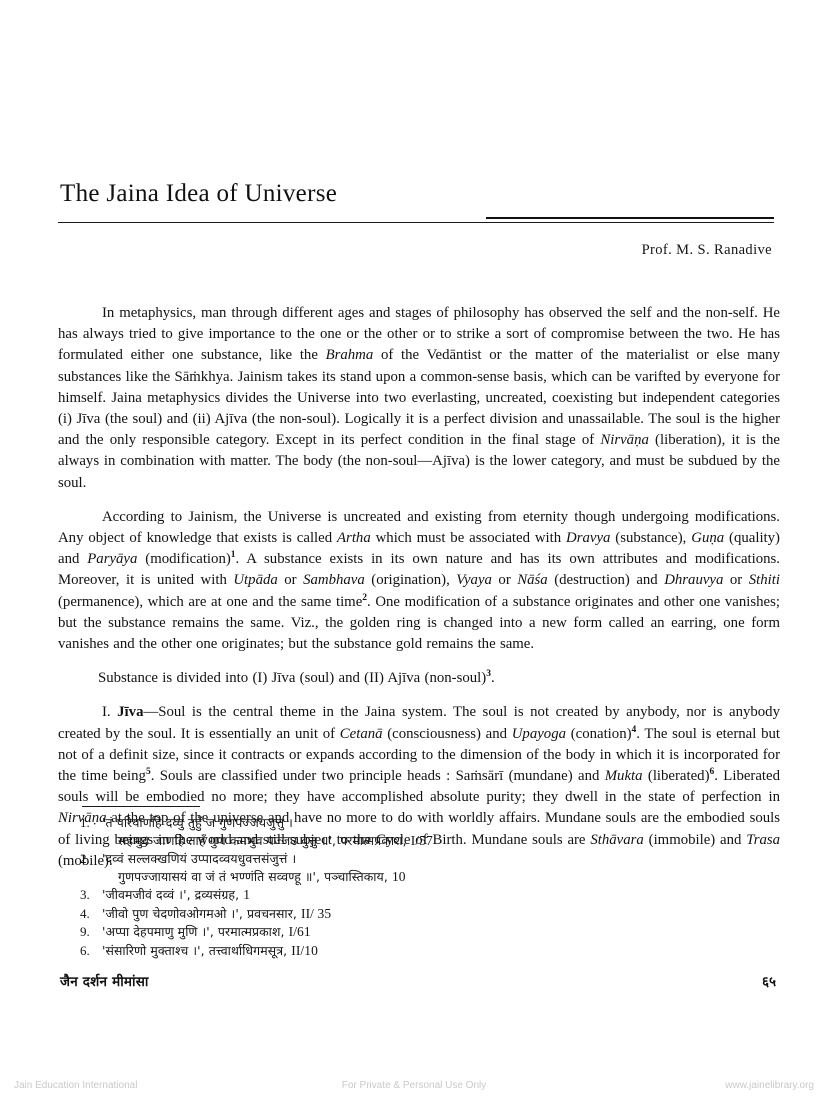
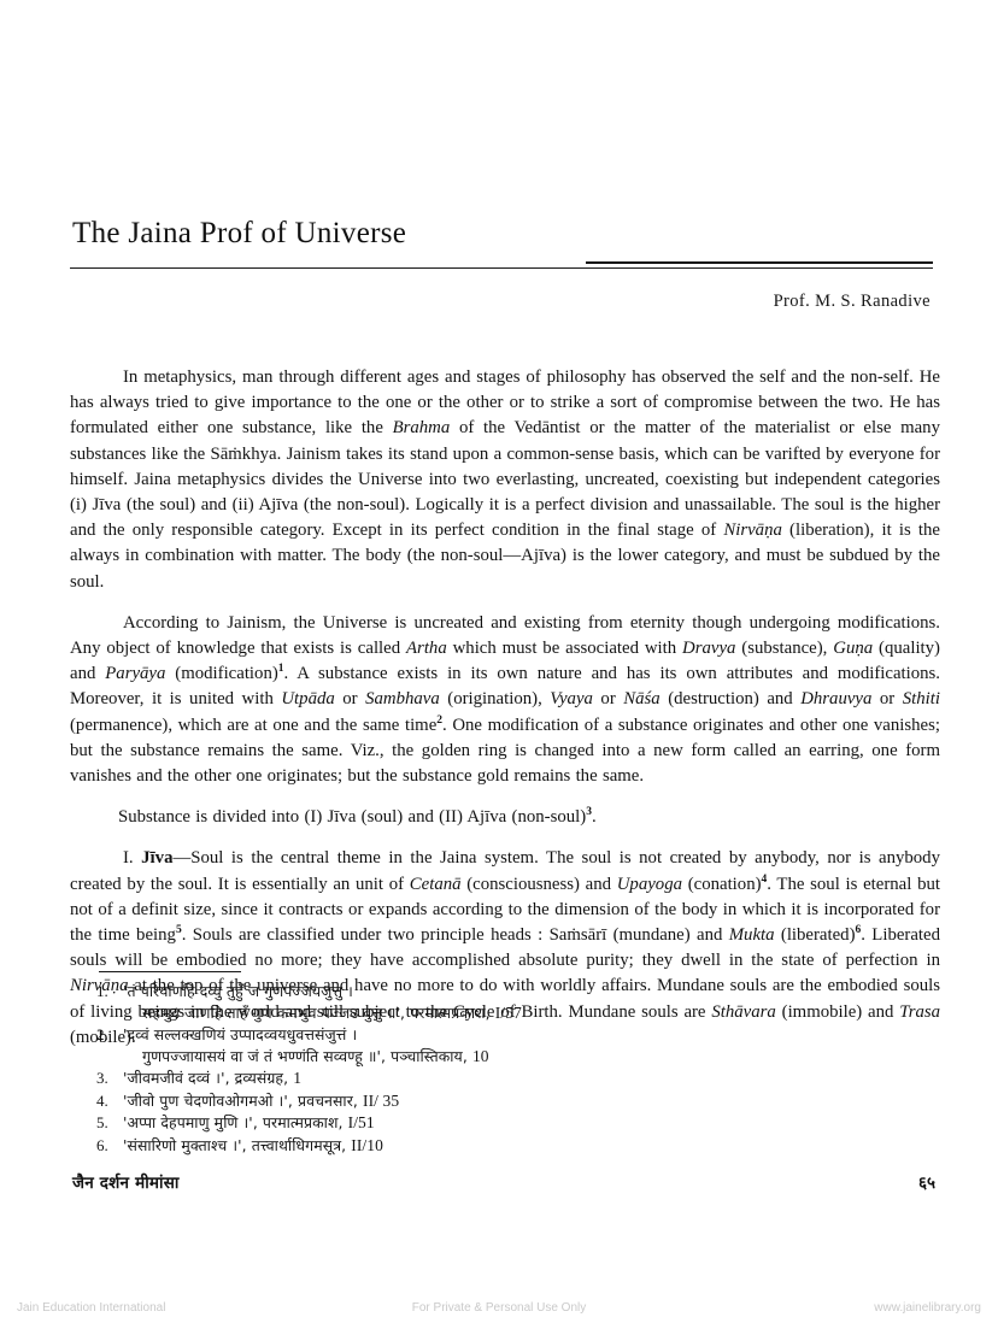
- The Jaina Idea of Universe
+ The Jaina Prof of Universe
  Prof. M. S. Ranadive
  In metaphysics, man through different ages and stages of philosophy has observed the self and the non-self. He has always tried to give importance to the one or the other or to strike a sort of compromise between the two. He has formulated either one substance, like the Brahma of the Vedāntist or the matter of the materialist or else many substances like the Sāṁkhya. Jainism takes its stand upon a common-sense basis, which can be varifted by everyone for himself. Jaina metaphysics divides the Universe into two everlasting, uncreated, coexisting but independent categories (i) Jīva (the soul) and (ii) Ajīva (the non-soul). Logically it is a perfect division and unassailable. The soul is the higher and the only responsible category. Except in its perfect condition in the final stage of Nirvāṇa (liberation), it is the always in combination with matter. The body (the non-soul—Ajīva) is the lower category, and must be subdued by the soul.
  According to Jainism, the Universe is uncreated and existing from eternity though undergoing modifications. Any object of knowledge that exists is called Artha which must be associated with Dravya (substance), Guṇa (quality) and Paryāya (modification)1. A substance exists in its own nature and has its own attributes and modifications. Moreover, it is united with Utpāda or Sambhava (origination), Vyaya or Nāśa (destruction) and Dhrauvya or Sthiti (permanence), which are at one and the same time2. One modification of a substance originates and other one vanishes; but the substance remains the same. Viz., the golden ring is changed into a new form called an earring, one form vanishes and the other one originates; but the substance gold remains the same.
  Substance is divided into (I) Jīva (soul) and (II) Ajīva (non-soul)3.
  I. Jīva—Soul is the central theme in the Jaina system. The soul is not created by anybody, nor is anybody created by the soul. It is essentially an unit of Cetanā (consciousness) and Upayoga (conation)4. The soul is eternal but not of a definit size, since it contracts or expands according to the dimension of the body in which it is incorporated for the time being5. Souls are classified under two principle heads : Saṁsārī (mundane) and Mukta (liberated)6. Liberated souls will be embodied no more; they have accomplished absolute purity; they dwell in the state of perfection in Nirvāṇa at the top of the universe and have no more to do with worldly affairs. Mundane souls are the embodied souls of living beings in the world and still subject to the Cycle of Birth. Mundane souls are Sthāvara (immobile) and Trasa (mobile).
  1.
  'तं परियाणहि दव्वु तुहुँ ज गुणपज्जयजुत्तु ।
  सहभुव जाणहि ताहँ गुण कमभुव पज्जउ वुत्तु ॥', परमात्मप्रकाश, I/57
  2.
  'दव्वं सल्लक्खणियं उप्पादव्वयधुवत्तसंजुत्तं ।
  गुणपज्जायासयं वा जं तं भण्णंति सव्वण्हू ॥', पञ्चास्तिकाय, 10
  3.
  'जीवमजीवं दव्वं ।', द्रव्यसंग्रह, 1
  4.
  'जीवो पुण चेदणोवओगमओ ।', प्रवचनसार, II/ 35
- 9.
+ 5.
- 'अप्पा देहपमाणु मुणि ।', परमात्मप्रकाश, I/61
+ 'अप्पा देहपमाणु मुणि ।', परमात्मप्रकाश, I/51
  6.
  'संसारिणो मुक्ताश्च ।', तत्त्वार्थाधिगमसूत्र, II/10
  जैन दर्शन मीमांसा
  ६५
  Jain Education International
  For Private & Personal Use Only
  www.jainelibrary.org
